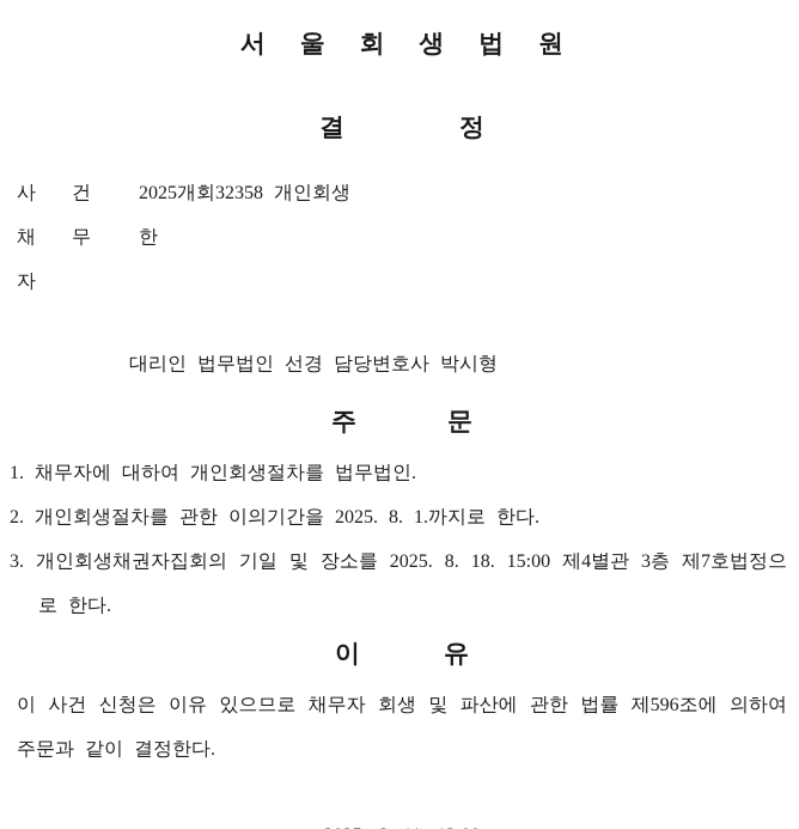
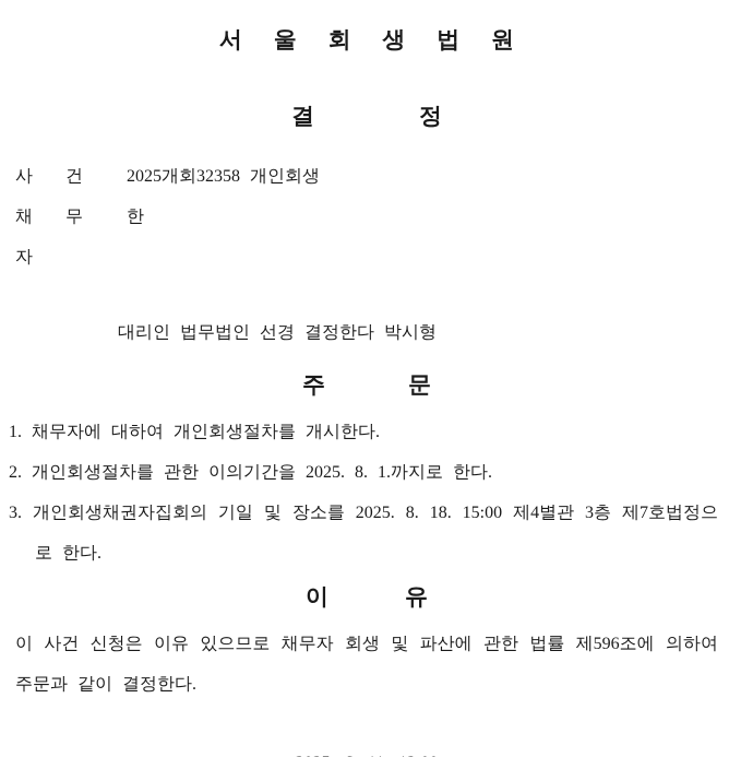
  서 울 회 생 법 원
  결 정
  사 건 2025개회32358 개인회생
  채 무 자 한
- 대리인 법무법인 선경 담당변호사 박시형
+ 대리인 법무법인 선경 결정한다 박시형
  주 문
- 1. 채무자에 대하여 개인회생절차를 법무법인.
+ 1. 채무자에 대하여 개인회생절차를 개시한다.
  2. 개인회생절차를 관한 이의기간을 2025. 8. 1.까지로 한다.
  3. 개인회생채권자집회의 기일 및 장소를 2025. 8. 18. 15:00 제4별관 3층 제7호법정으
  로 한다.
  이 유
  이 사건 신청은 이유 있으므로 채무자 회생 및 파산에 관한 법률 제596조에 의하여
  주문과 같이 결정한다.
